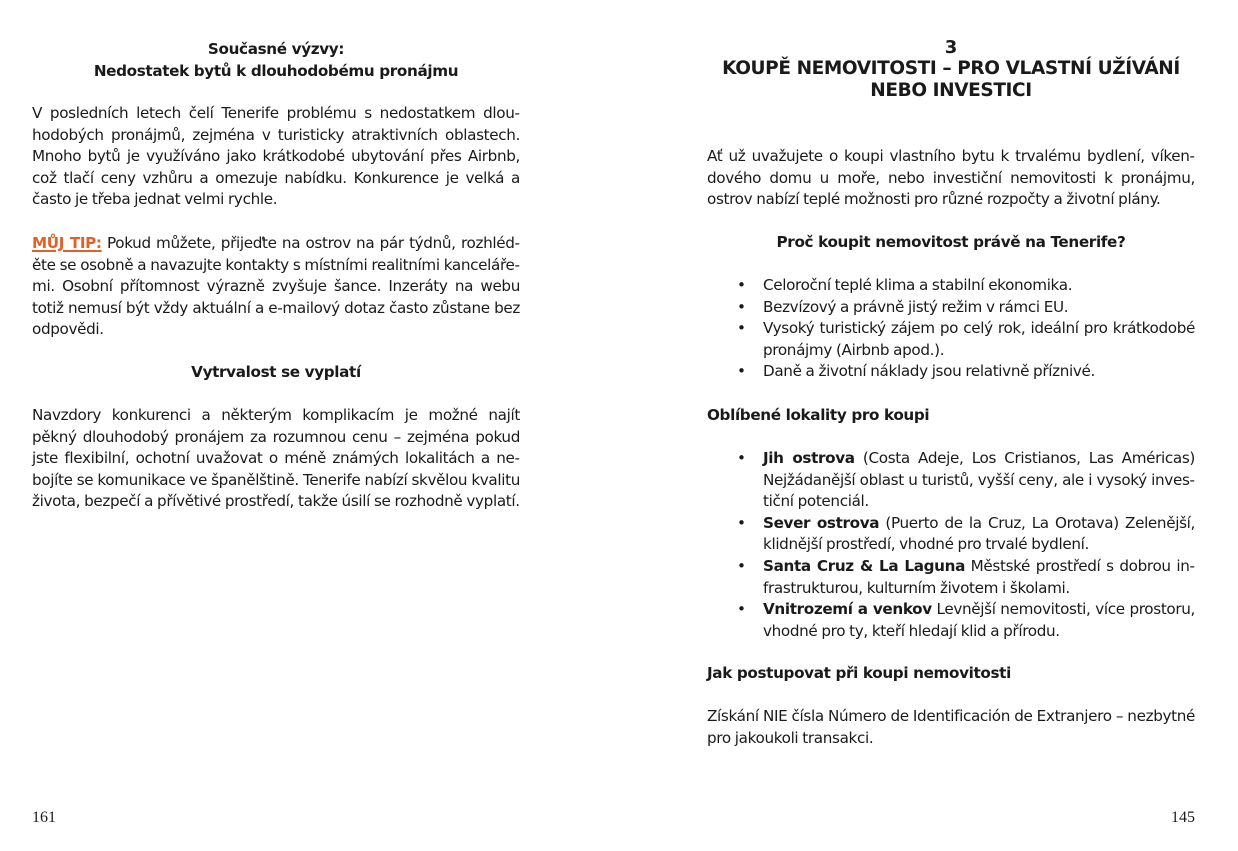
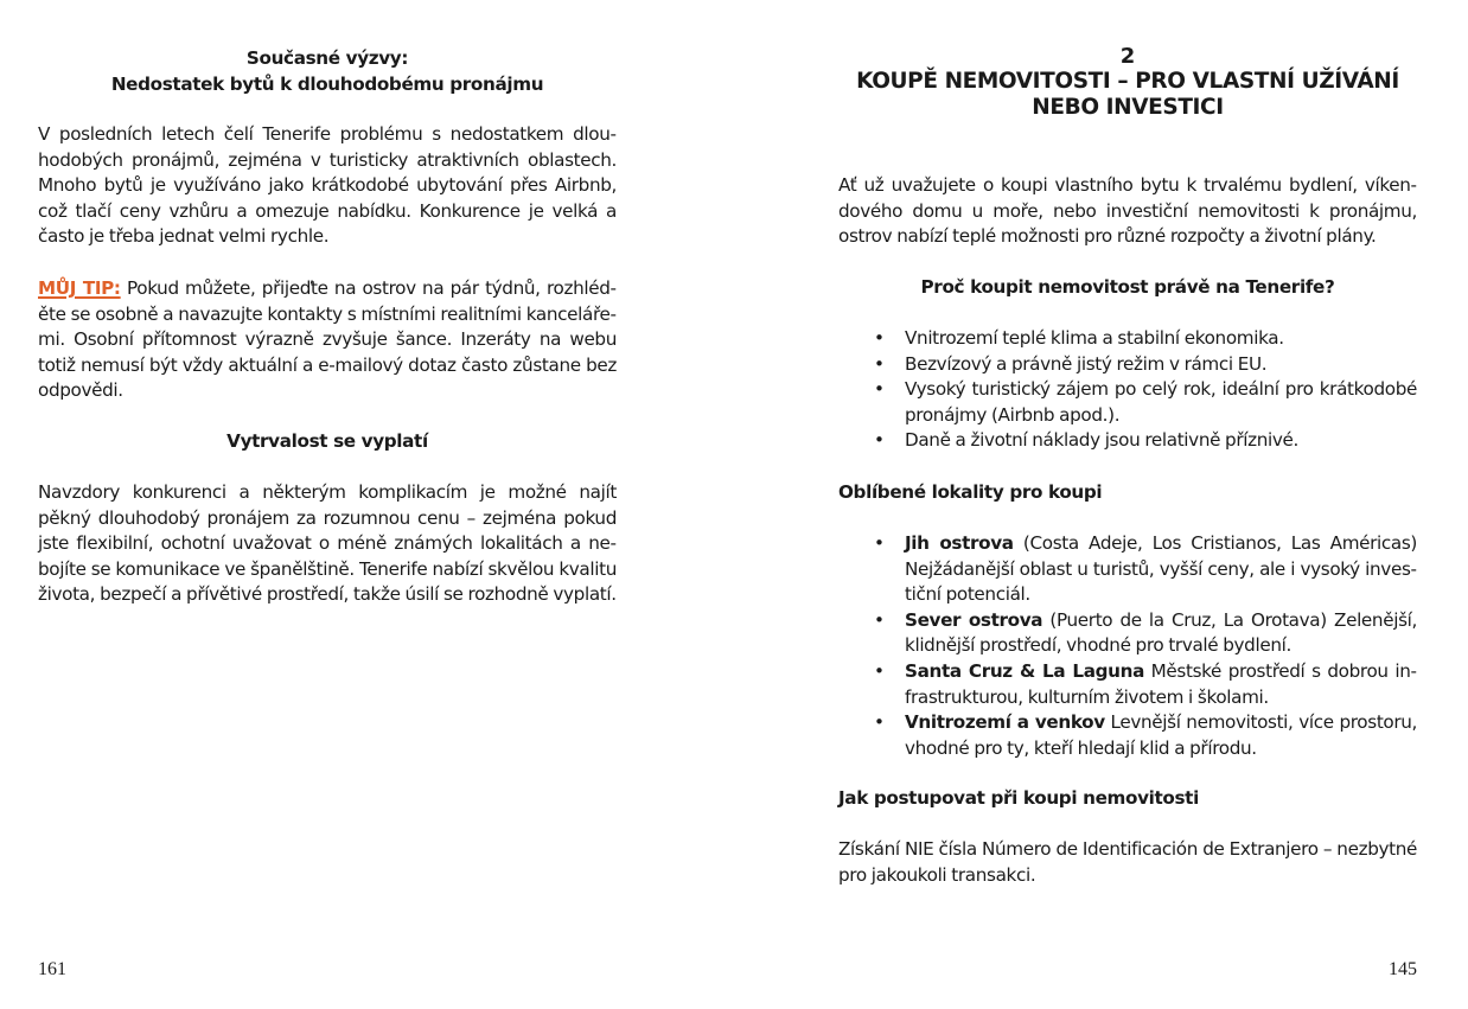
  Současné výzvy:
  Nedostatek bytů k dlouhodobému pronájmu
  V posledních letech čelí Tenerife problému s nedostatkem dlou­hodobých pronájmů, zejména v turisticky atraktivních oblastech. Mnoho bytů je využíváno jako krátkodobé ubytování přes Airbnb, což tlačí ceny vzhůru a omezuje nabídku. Konkurence je velká a často je třeba jednat velmi rychle.
  MŮJ TIP: Pokud můžete, přijeďte na ostrov na pár týdnů, rozhléd­te se osobně a navazujte kontakty s místními realitními kan­celáře­i. Osobní přítomnost výrazně zvyšuje šance. Inzeráty na webu totiž nemusí být vždy aktuální a e-mailový dotaz často zů­stane bez odpovědi.
  Vytrvalost se vyplatí
  Navzdory konkurenci a některým komplikacím je možné najít pěkný dlouhodobý pronájem za rozumnou cenu – zejména pokud jste flexibilní, ochotní uvažovat o méně známých lokalitách a ne­bojíte se komunikace ve španělštině. Tenerife nabízí skvělou kvali­tu života, bezpečí a přívětivé prostředí, takže úsilí se rozhodně vy­platí.
  161
- 3
+ 2
  KOUPĚ NEMOVITOSTI – PRO VLASTNÍ UŽÍVÁNÍ
  NEBO INVESTICI
  Ať už uvažujete o koupi vlastního bytu k trvalému bydlení, víken­dového domu u moře, nebo investiční nemovitosti k pronájmu, ostrov nabízí teplé možnosti pro různé rozpočty a životní plány.
  Proč koupit nemovitost právě na Tenerife?
  •
- Celoroční teplé klima a stabilní ekonomika.
+ Vnitrozemí teplé klima a stabilní ekonomika.
  •
  Bezvízový a právně jistý režim v rámci EU.
  •
  Vysoký turistický zájem po celý rok, ideální pro krátkodo­bé pronájmy (Airbnb apod.).
  •
  Daně a životní náklady jsou relativně příznivé.
  Oblíbené lokality pro koupi
  •
  Jih ostrova (Costa Adeje, Los Cristianos, Las Américas) Nejžádanější oblast u turistů, vyšší ceny, ale i vysoký inves­iční potenciál.
  •
  Sever ostrova (Puerto de la Cruz, La Orotava) Zelenější, klidnější prostředí, vhodné pro trvalé bydlení.
  •
  Santa Cruz & La Laguna Městské prostředí s dobrou in­rastrukturou, kulturním životem i školami.
  •
  Vnitrozemí a venkov Levnější nemovitosti, více prosto­ru, vhodné pro ty, kteří hledají klid a přírodu.
  Jak postupovat při koupi nemovitosti
  Získání NIE čísla Número de Identificación de Extranjero – nezbyt­né pro jakoukoli transakci.
  145
